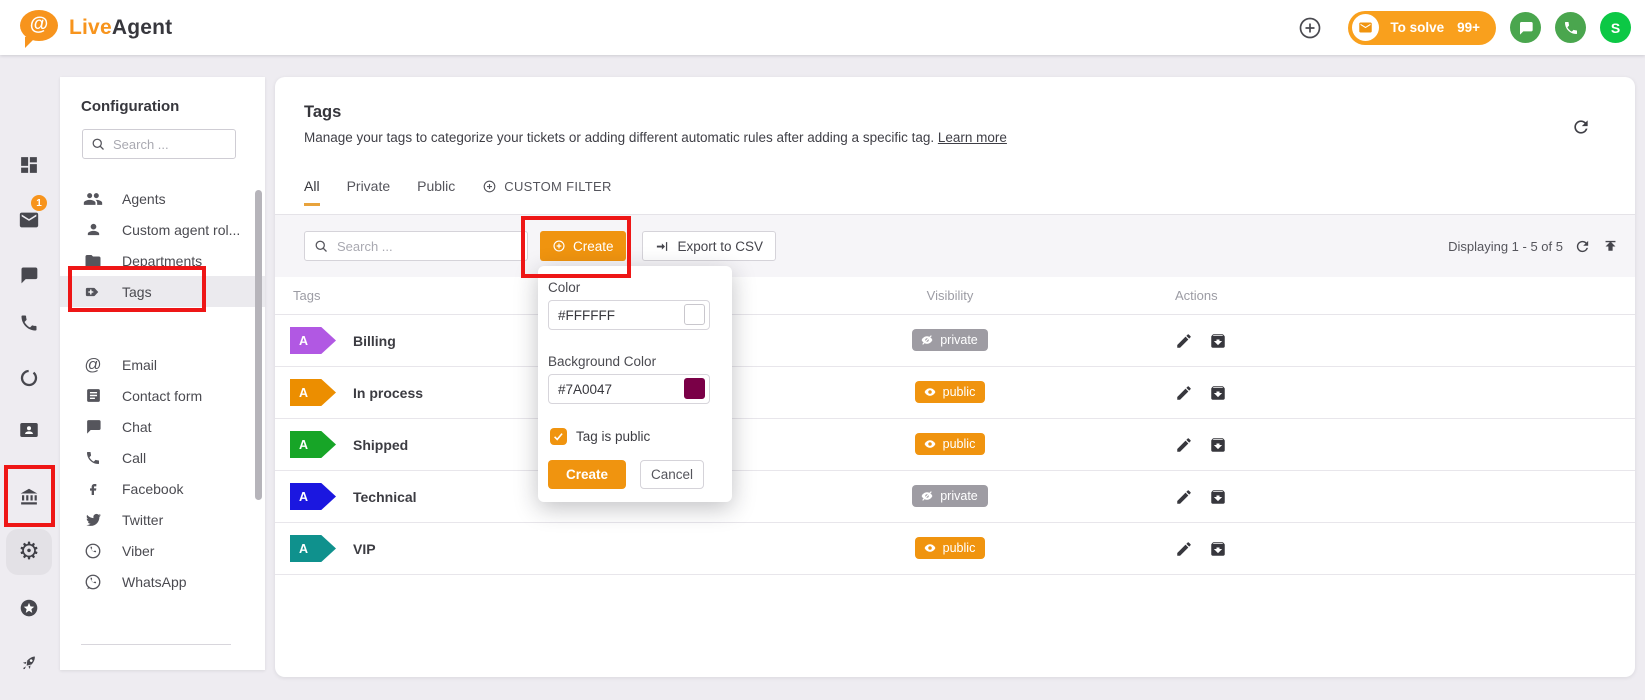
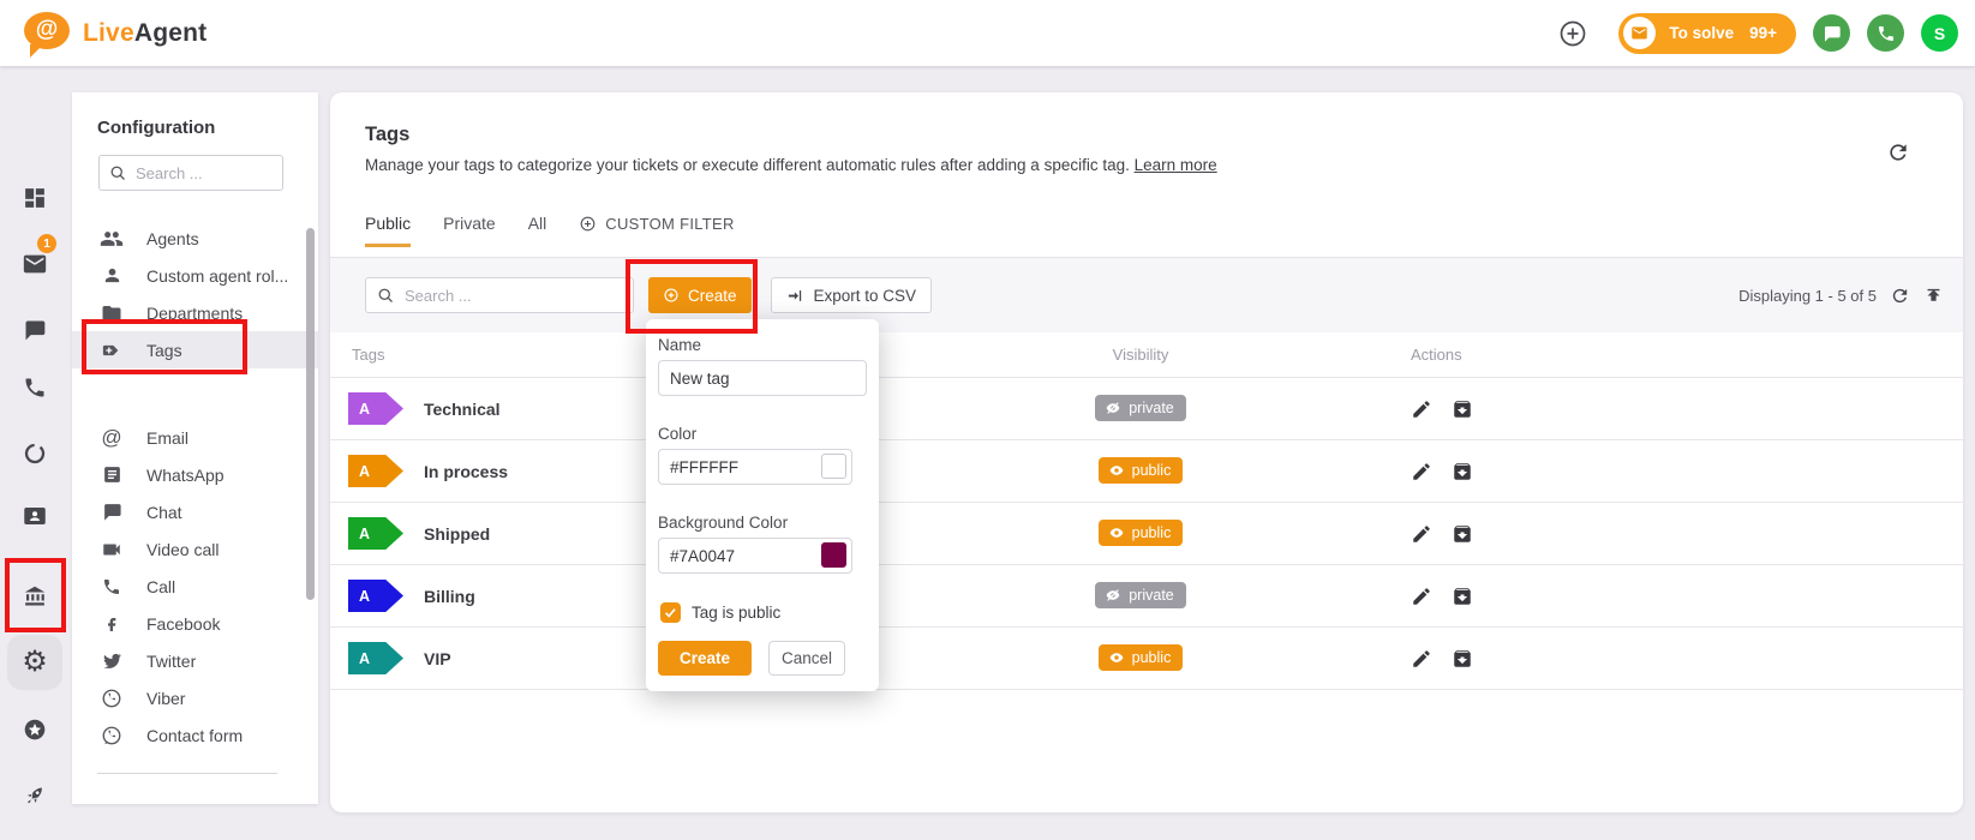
  @
  LiveAgent
  To solve
  99+
  S
  1
  ⚙
  Configuration
  Search ...
  Agents
  Custom agent rol...
  Departments
  Tags
  @
  Email
- Contact form
+ WhatsApp
  Chat
+ Video call
  Call
  Facebook
  Twitter
  Viber
- WhatsApp
+ Contact form
  Tags
- Manage your tags to categorize your tickets or adding different automatic rules after adding a specific tag. Learn more
+ Manage your tags to categorize your tickets or execute different automatic rules after adding a specific tag. Learn more
- All
+ Public
  Private
- Public
+ All
  CUSTOM FILTER
  Search ...
  Create
  Export to CSV
  Displaying 1 - 5 of 5
  Tags
  Visibility
  Actions
  A
- Billing
+ Technical
  private
  A
  In process
  public
  A
  Shipped
  public
  A
- Technical
+ Billing
  private
  A
  VIP
  public
+ Name
+ New tag
  Color
  #FFFFFF
  Background Color
  #7A0047
  Tag is public
  Create
  Cancel
